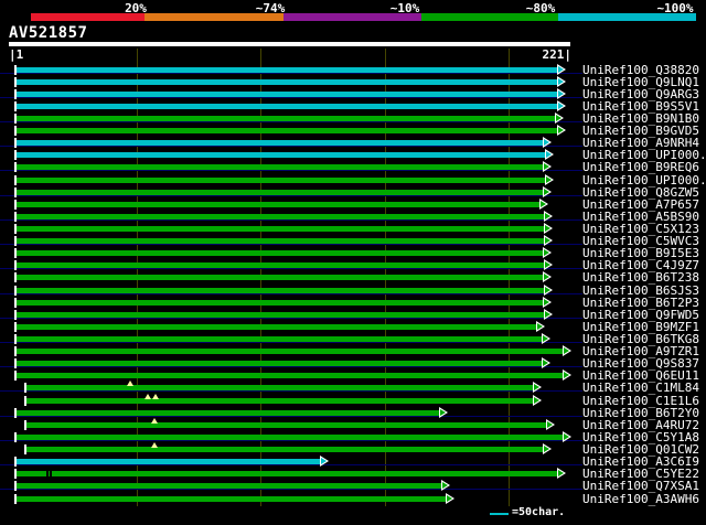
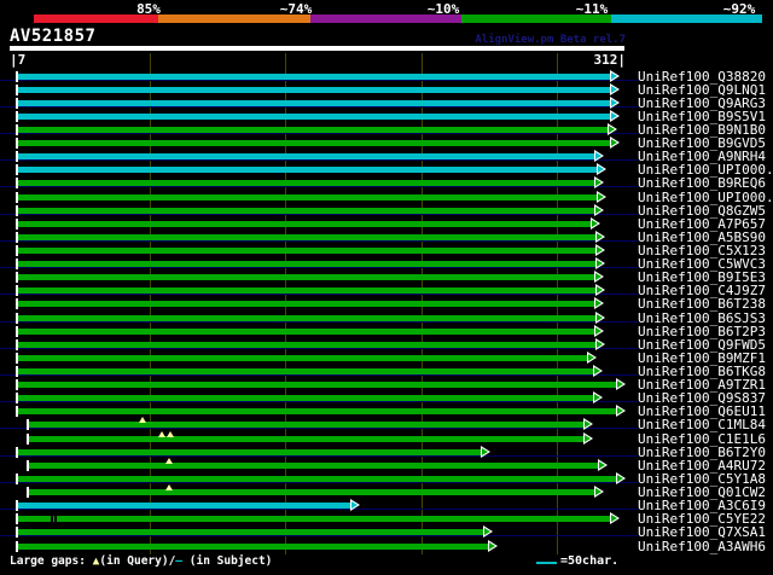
- 20%
+ 85%
  ~74%
  ~10%
- ~80%
+ ~11%
- ~100%
+ ~92%
  AV521857
+ AlignView.pm Beta rel.7
- |1
+ |7
- 221|
+ 312|
  UniRef100_Q38820
  UniRef100_Q9LNQ1
  UniRef100_Q9ARG3
  UniRef100_B9S5V1
  UniRef100_B9N1B0
  UniRef100_B9GVD5
  UniRef100_A9NRH4
  UniRef100_UPI000.
  UniRef100_B9REQ6
  UniRef100_UPI000.
  UniRef100_Q8GZW5
  UniRef100_A7P657
  UniRef100_A5BS90
  UniRef100_C5X123
  UniRef100_C5WVC3
  UniRef100_B9I5E3
  UniRef100_C4J9Z7
  UniRef100_B6T238
  UniRef100_B6SJS3
  UniRef100_B6T2P3
  UniRef100_Q9FWD5
  UniRef100_B9MZF1
  UniRef100_B6TKG8
  UniRef100_A9TZR1
  UniRef100_Q9S837
  UniRef100_Q6EU11
  UniRef100_C1ML84
  UniRef100_C1E1L6
  UniRef100_B6T2Y0
  UniRef100_A4RU72
  UniRef100_C5Y1A8
  UniRef100_Q01CW2
  UniRef100_A3C6I9
  UniRef100_C5YE22
  UniRef100_Q7XSA1
  UniRef100_A3AWH6
+ Large gaps: ▲(in Query)/– (in Subject)
  =50char.
